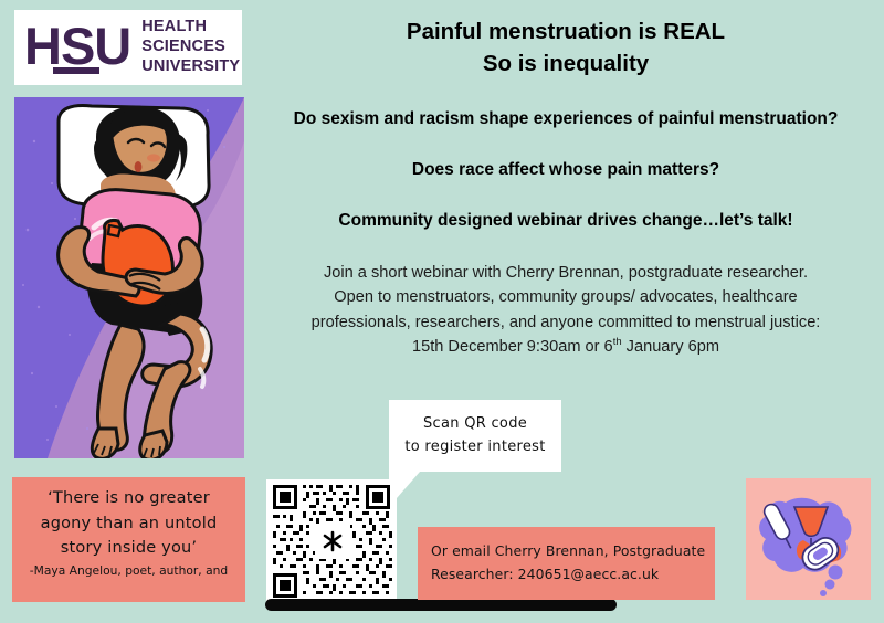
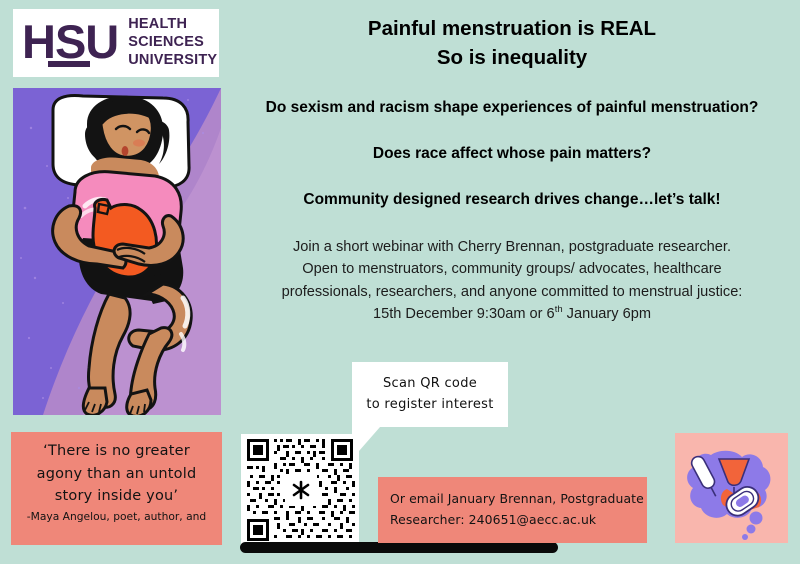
  HSU
  HEALTH
  SCIENCES
  UNIVERSITY
  Painful menstruation is REAL
  So is inequality
  Do sexism and racism shape experiences of painful menstruation?
  Does race affect whose pain matters?
- Community designed webinar drives change…let’s talk!
+ Community designed research drives change…let’s talk!
  Join a short webinar with Cherry Brennan, postgraduate researcher.
  Open to menstruators, community groups/ advocates, healthcare
  professionals, researchers, and anyone committed to menstrual justice:
  15th December 9:30am or 6th January 6pm
  Scan QR code
  to register interest
  ‘There is no greater
  agony than an untold
  story inside you’
  -Maya Angelou, poet, author, and
- Or email Cherry Brennan, Postgraduate
+ Or email January Brennan, Postgraduate
  Researcher: 240651@aecc.ac.uk
